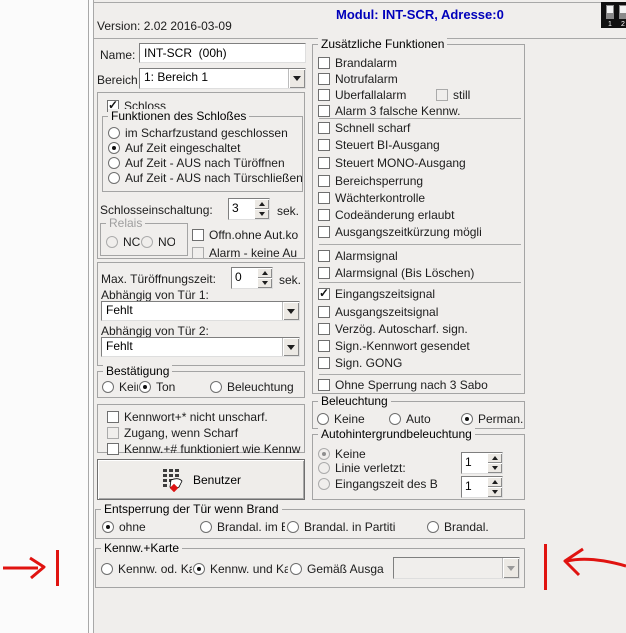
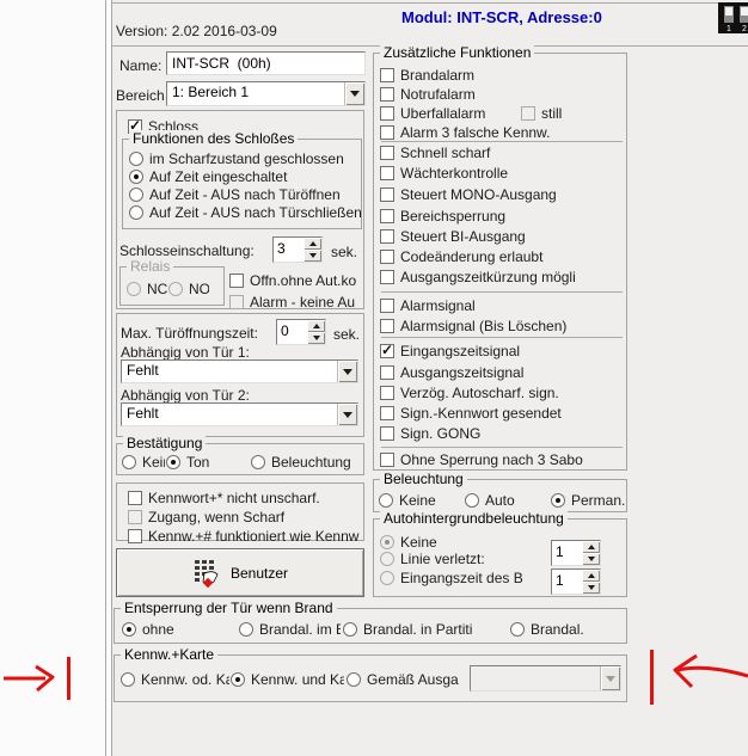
  Version: 2.02 2016-03-09
  Modul: INT-SCR, Adresse:0
  Name:
  INT-SCR (00h)
  Bereich
  1: Bereich 1
  Schloss
  Funktionen des Schloßes
  im Scharfzustand geschlossen
  Auf Zeit eingeschaltet
  Auf Zeit - AUS nach Türöffnen
  Auf Zeit - AUS nach Türschließen
  Schlosseinschaltung:
  3
  sek.
  Relais
  NC
  NO
  Offn.ohne Aut.ko
  Alarm - keine Au
  Max. Türöffnungszeit:
  0
  sek.
  Abhängig von Tür 1:
  Fehlt
  Abhängig von Tür 2:
  Fehlt
  Bestätigung
  Kei
  Ton
  Beleuchtung
  Kennwort+* nicht unscharf.
  Zugang, wenn Scharf
  Kennw.+# funktioniert wie Kennw
  Benutzer
  Zusätzliche Funktionen
  Brandalarm
  Notrufalarm
  Uberfallalarm
  still
  Alarm 3 falsche Kennw.
  Schnell scharf
- Steuert BI-Ausgang
+ Wächterkontrolle
  Steuert MONO-Ausgang
  Bereichsperrung
- Wächterkontrolle
+ Steuert BI-Ausgang
  Codeänderung erlaubt
  Ausgangszeitkürzung mögli
  Alarmsignal
  Alarmsignal (Bis Löschen)
  Eingangszeitsignal
  Ausgangszeitsignal
  Verzög. Autoscharf. sign.
  Sign.-Kennwort gesendet
  Sign. GONG
  Ohne Sperrung nach 3 Sabo
  Beleuchtung
  Keine
  Auto
  Perman.
  Autohintergrundbeleuchtung
  Keine
  Linie verletzt:
  Eingangszeit des B
  1
  1
  Entsperrung der Tür wenn Brand
  ohne
  Brandal. im
  Brandal. in Partiti
  Brandal.
  Kennw.+Karte
  Kennw. od. K
  Kennw. und Ka
  Gemäß Ausga
